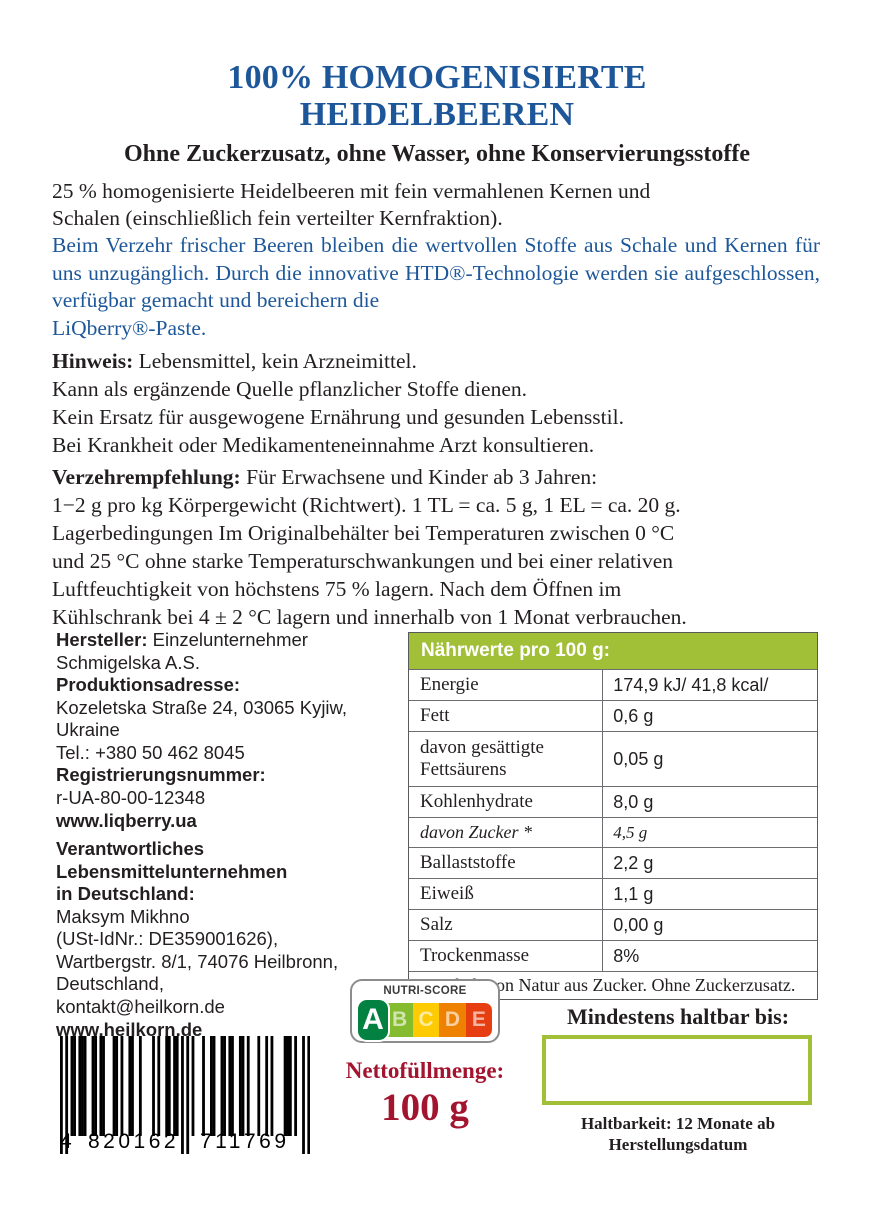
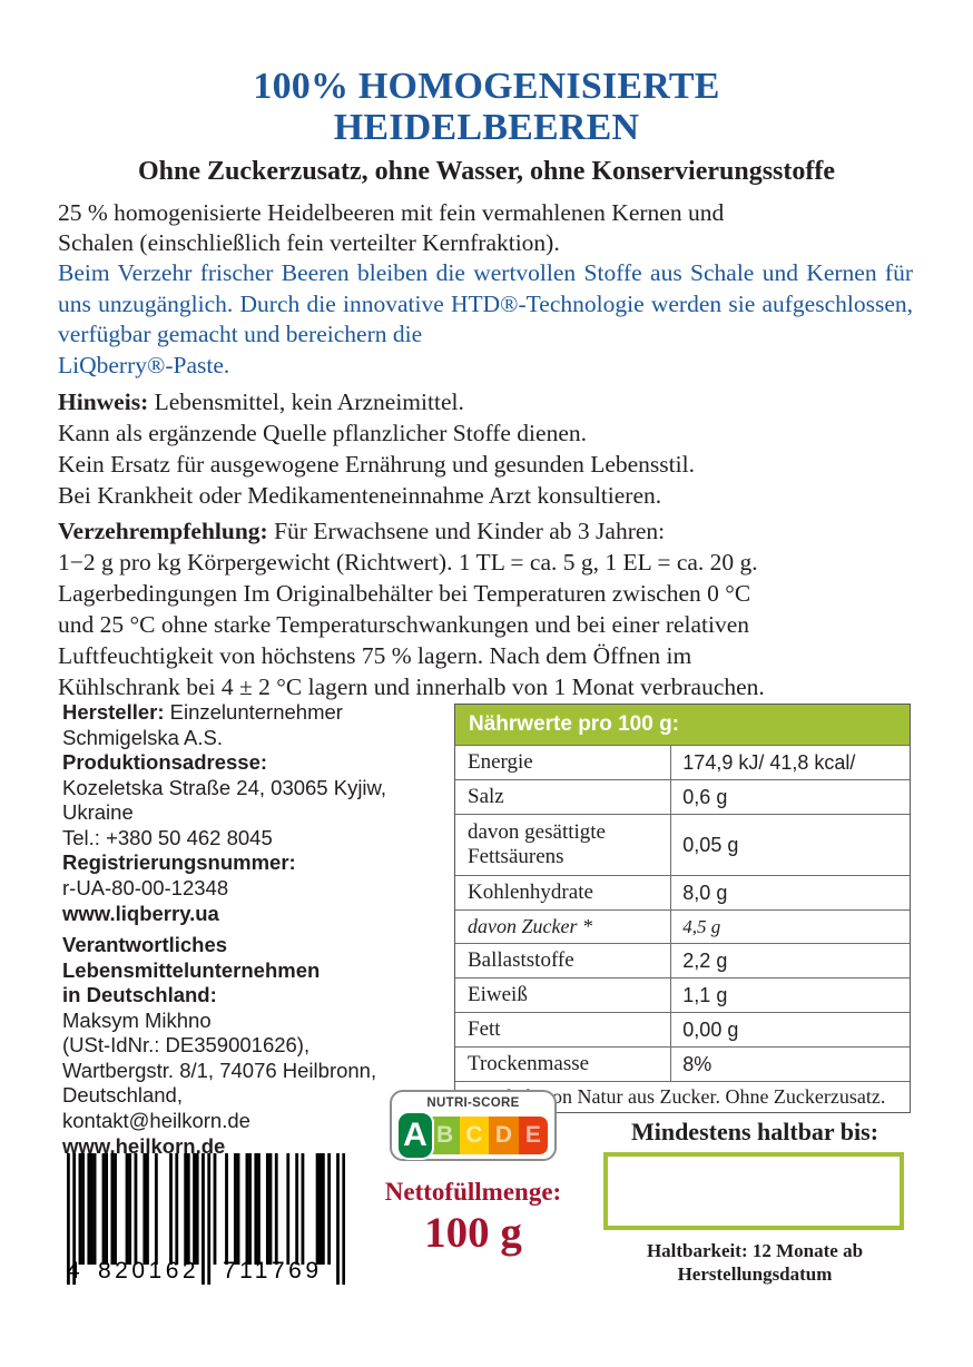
  100% HOMOGENISIERTE
  HEIDELBEEREN
  Ohne Zuckerzusatz, ohne Wasser, ohne Konservierungsstoffe
  25 % homogenisierte Heidelbeeren mit fein vermahlenen Kernen und
  Schalen (einschließlich fein verteilter Kernfraktion).
  Beim Verzehr frischer Beeren bleiben die wertvollen Stoffe aus Schale und Kernen für uns unzugänglich. Durch die innovative HTD®-Technologie werden sie aufgeschlossen, verfügbar gemacht und bereichern die
  LiQberry®-Paste.
  Hinweis: Lebensmittel, kein Arzneimittel.
  Kann als ergänzende Quelle pflanzlicher Stoffe dienen.
  Kein Ersatz für ausgewogene Ernährung und gesunden Lebensstil.
  Bei Krankheit oder Medikamenteneinnahme Arzt konsultieren.
  Verzehrempfehlung: Für Erwachsene und Kinder ab 3 Jahren:
  1−2 g pro kg Körpergewicht (Richtwert). 1 TL = ca. 5 g, 1 EL = ca. 20 g.
  Lagerbedingungen Im Originalbehälter bei Temperaturen zwischen 0 °C
  und 25 °C ohne starke Temperaturschwankungen und bei einer relativen
  Luftfeuchtigkeit von höchstens 75 % lagern. Nach dem Öffnen im
  Kühlschrank bei 4 ± 2 °C lagern und innerhalb von 1 Monat verbrauchen.
  Hersteller: Einzelunternehmer
  Schmigelska A.S.
  Produktionsadresse:
  Kozeletska Straße 24, 03065 Kyjiw,
  Ukraine
  Tel.: +380 50 462 8045
  Registrierungsnummer:
  r-UA-80-00-12348
  www.liqberry.ua
  Verantwortliches
  Lebensmittelunternehmen
  in Deutschland:
  Maksym Mikhno
  (USt-IdNr.: DE359001626),
  Wartbergstr. 8/1, 74076 Heilbronn,
  Deutschland,
  kontakt@heilkorn.de
  www.heilkorn.de
  Nährwerte pro 100 g:
  Energie	174,9 kJ/ 41,8 kcal/
- Fett	0,6 g
+ Salz	0,6 g
  davon gesättigte Fettsäurens	0,05 g
  Kohlenhydrate	8,0 g
  davon Zucker *	4,5 g
  Ballaststoffe	2,2 g
  Eiweiß	1,1 g
- Salz	0,00 g
+ Fett	0,00 g
  Trockenmasse	8%
  on Natur aus Zucker. Ohne Zuckerzusatz.
  NUTRI-SCORE
  B
  C
  D
  E
  A
  Nettofüllmenge:
  100 g
  Mindestens haltbar bis:
  Haltbarkeit: 12 Monate ab
  Herstellungsdatum
  4
  820162
  711769
